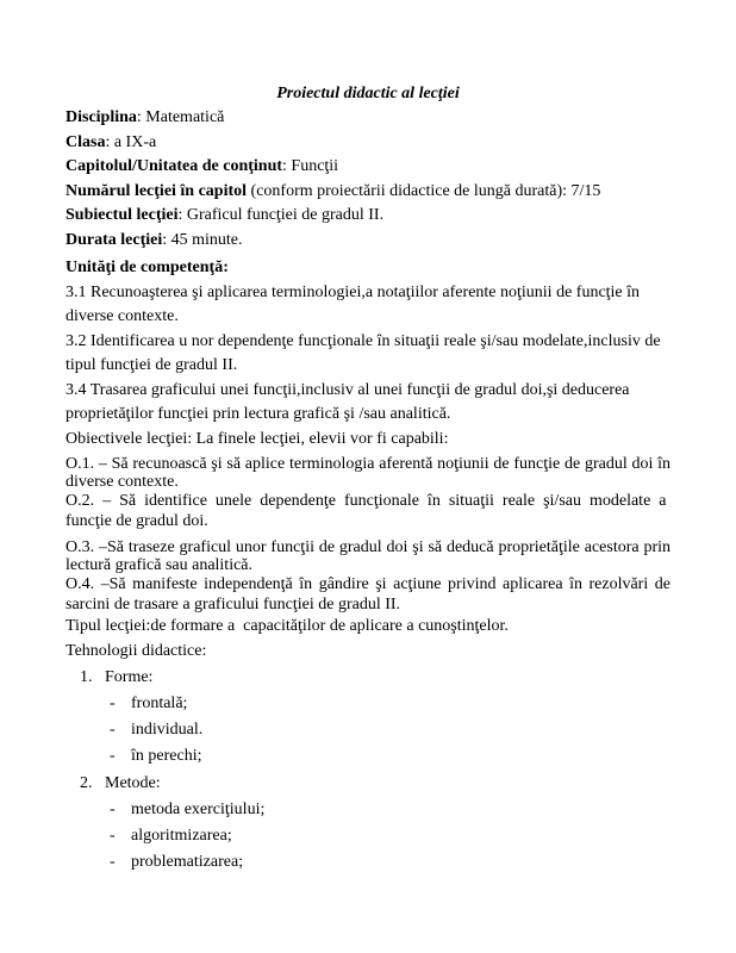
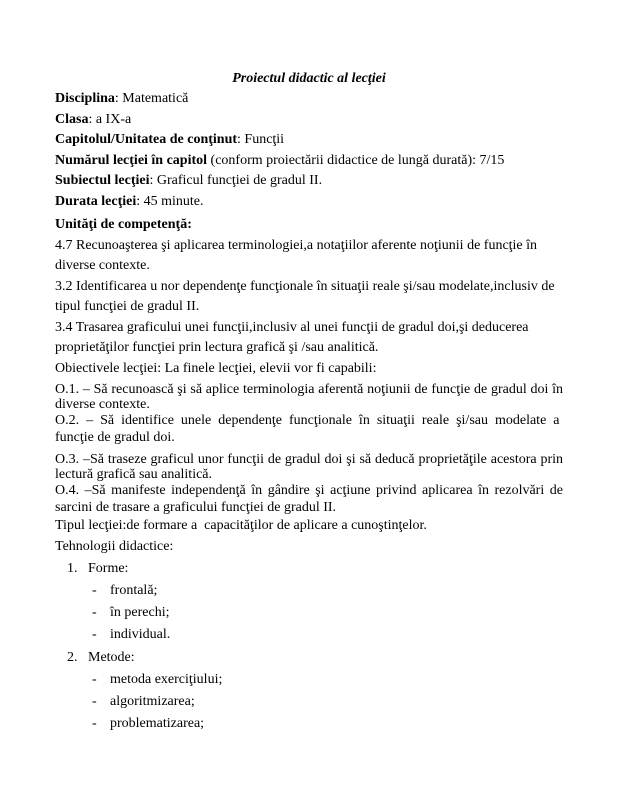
  Proiectul didactic al lecţiei
  Disciplina: Matematică
  Clasa: a IX-a
  Capitolul/Unitatea de conţinut: Funcţii
  Numărul lecţiei în capitol (conform proiectării didactice de lungă durată): 7/15
  Subiectul lecţiei: Graficul funcţiei de gradul II.
  Durata lecţiei: 45 minute.
  Unităţi de competenţă:
- 3.1 Recunoaşterea şi aplicarea terminologiei,a notaţiilor aferente noţiunii de funcţie în diverse contexte.
+ 4.7 Recunoaşterea şi aplicarea terminologiei,a notaţiilor aferente noţiunii de funcţie în diverse contexte.
  3.2 Identificarea u nor dependenţe funcţionale în situaţii reale şi/sau modelate,inclusiv de tipul funcţiei de gradul II.
  3.4 Trasarea graficului unei funcţii,inclusiv al unei funcţii de gradul doi,şi deducerea proprietăţilor funcţiei prin lectura grafică şi /sau analitică.
  Obiectivele lecţiei: La finele lecţiei, elevii vor fi capabili:
  O.1. – Să recunoască şi să aplice terminologia aferentă noţiunii de funcţie de gradul doi în diverse contexte.
  O.2. – Să identifice unele dependenţe funcţionale în situaţii reale şi/sau modelate a funcţie de gradul doi.
  O.3. –Să traseze graficul unor funcţii de gradul doi şi să deducă proprietăţile acestora prin lectură grafică sau analitică.
  O.4. –Să manifeste independenţă în gândire şi acţiune privind aplicarea în rezolvări de sarcini de trasare a graficului funcţiei de gradul II.
  Tipul lecţiei:de formare a capacităţilor de aplicare a cunoştinţelor.
  Tehnologii didactice:
  1.
  Forme:
  -
  frontală;
  -
- individual.
+ în perechi;
  -
- în perechi;
+ individual.
  2.
  Metode:
  -
  metoda exerciţiului;
  -
  algoritmizarea;
  -
  problematizarea;
